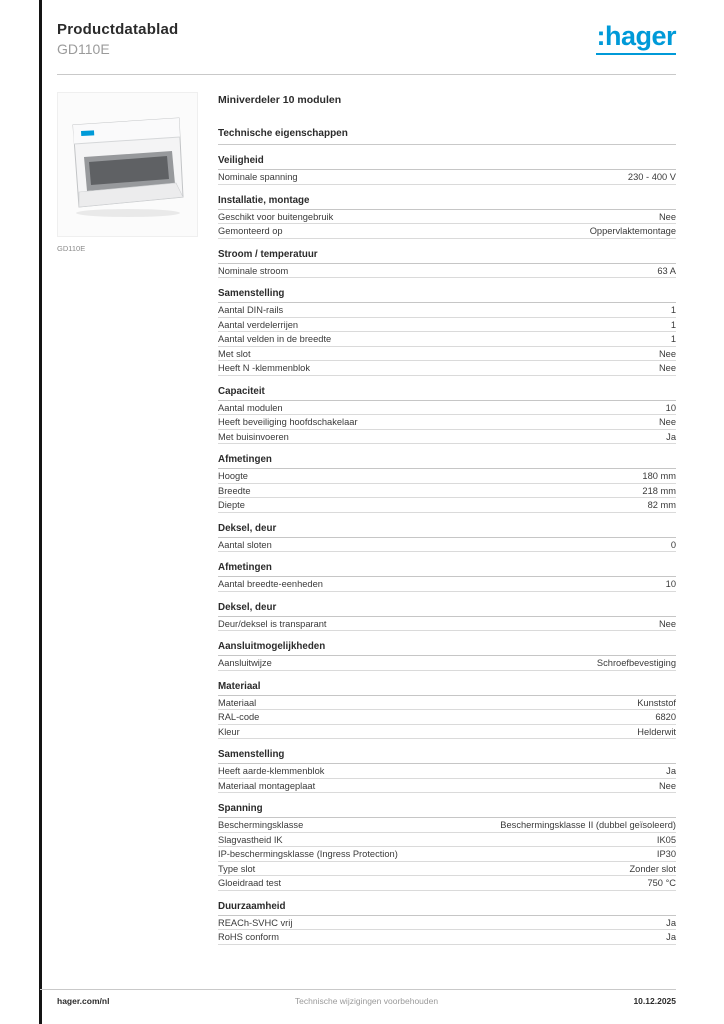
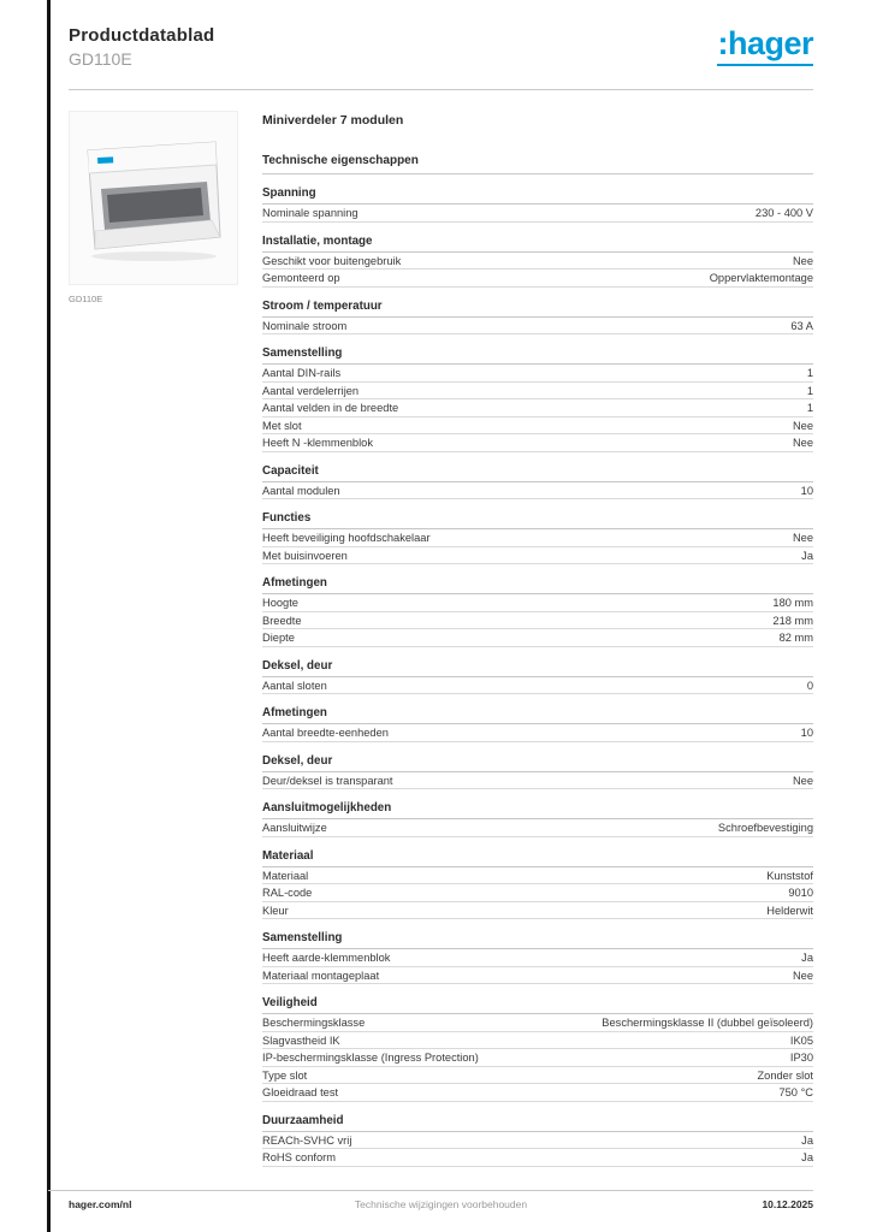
  Productdatablad
  GD110E
  :hager
  GD110E
- Miniverdeler 10 modulen
+ Miniverdeler 7 modulen
  Technische eigenschappen
- Veiligheid
+ Spanning
  Nominale spanning
  230 - 400 V
  Installatie, montage
  Geschikt voor buitengebruik
  Nee
  Gemonteerd op
  Oppervlaktemontage
  Stroom / temperatuur
  Nominale stroom
  63 A
  Samenstelling
  Aantal DIN-rails
  1
  Aantal verdelerrijen
  1
  Aantal velden in de breedte
  1
  Met slot
  Nee
  Heeft N -klemmenblok
  Nee
  Capaciteit
  Aantal modulen
  10
+ Functies
  Heeft beveiliging hoofdschakelaar
  Nee
  Met buisinvoeren
  Ja
  Afmetingen
  Hoogte
  180 mm
  Breedte
  218 mm
  Diepte
  82 mm
  Deksel, deur
  Aantal sloten
  0
  Afmetingen
  Aantal breedte-eenheden
  10
  Deksel, deur
  Deur/deksel is transparant
  Nee
  Aansluitmogelijkheden
  Aansluitwijze
  Schroefbevestiging
  Materiaal
  Materiaal
  Kunststof
  RAL-code
- 6820
+ 9010
  Kleur
  Helderwit
  Samenstelling
  Heeft aarde-klemmenblok
  Ja
  Materiaal montageplaat
  Nee
- Spanning
+ Veiligheid
  Beschermingsklasse
  Beschermingsklasse II (dubbel geïsoleerd)
  Slagvastheid IK
  IK05
  IP-beschermingsklasse (Ingress Protection)
  IP30
  Type slot
  Zonder slot
  Gloeidraad test
  750 °C
  Duurzaamheid
  REACh-SVHC vrij
  Ja
  RoHS conform
  Ja
  hager.com/nl
  Technische wijzigingen voorbehouden
  10.12.2025
